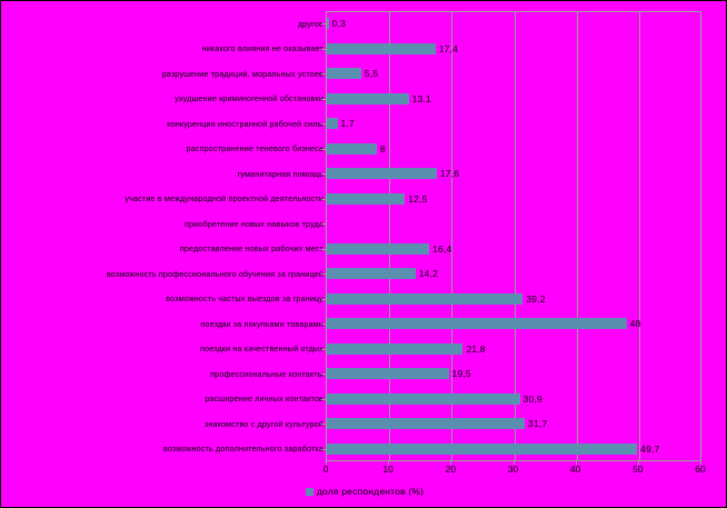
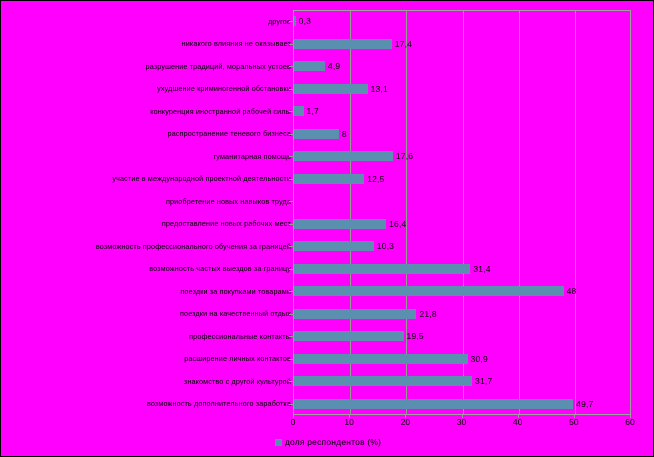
  друго
  0,3
  никакого влияния не оказывае
  17,4
  разрушение традиций, моральных устое
- 5,5
+ 4,9
  ухудшение криминогенной обстановк
  13,1
  конкуренция иностранной рабочей сил
  1,7
  распространение теневого бизнес
  8
  гуманитарная помощ
  17,6
  участие в международной проектной деятельност
  12,5
  приобретение новых навыков труд
  предоставление новых рабочих мес
  16,4
  возможность профессионального обучения за границе
- 14,2
+ 10,3
  возможность частых выездов за границ
- 39,2
+ 31,4
  поездки за покупками товарам
  48
  поездки на качественный отды
  21,8
  профессиональные контакт
  19,5
  расширение личных контакто
  30,9
  знакомство с другой культуро
  31,7
  возможность дополнительного заработк
  49,7
  0
  10
  20
  30
  40
  50
  60
  доля респондентов (%)
